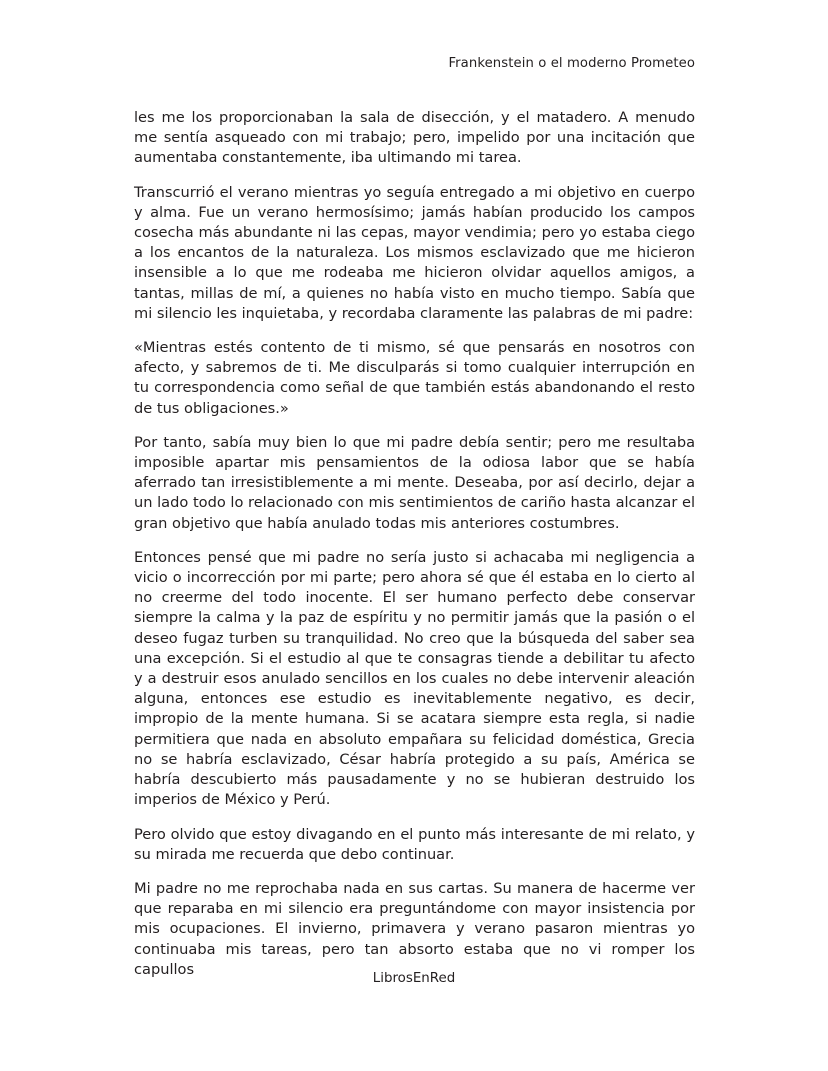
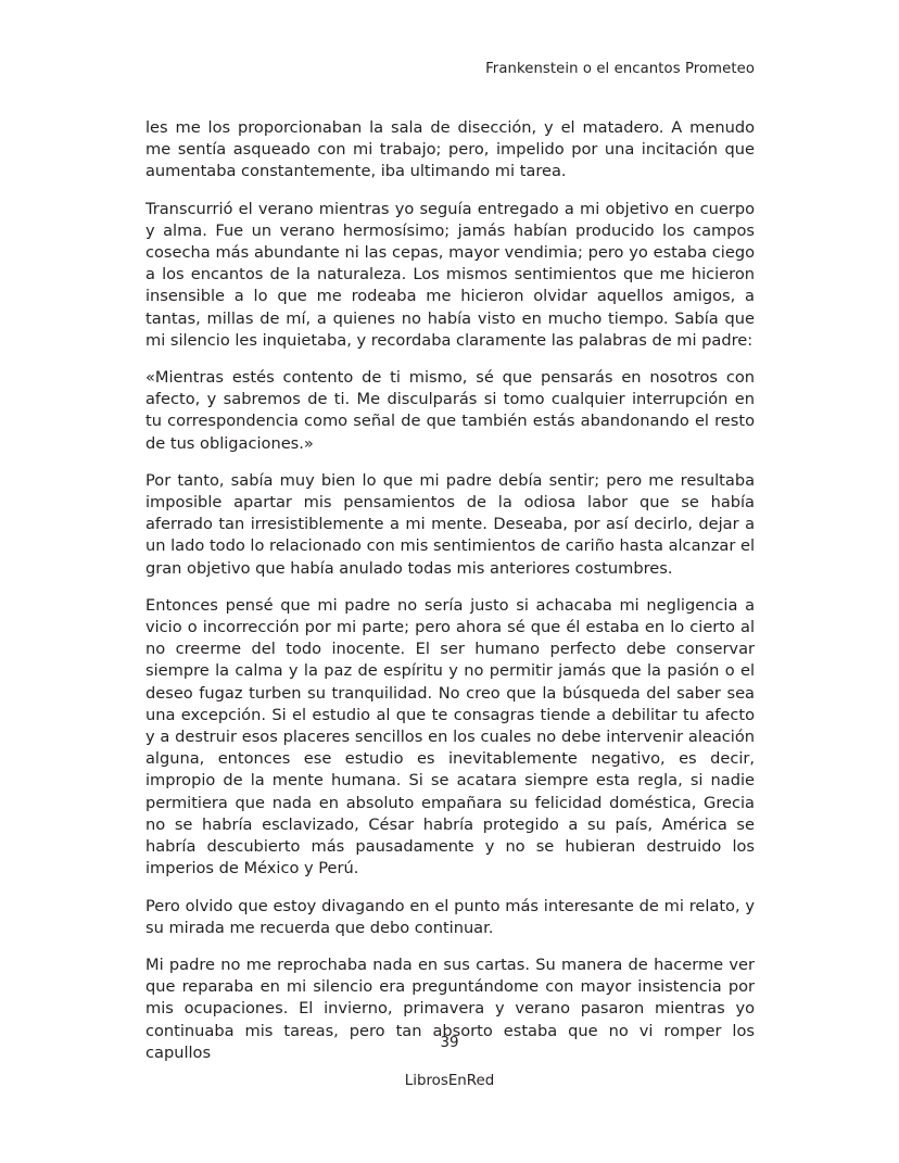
- Frankenstein o el moderno Prometeo
+ Frankenstein o el encantos Prometeo
  les me los proporcionaban la sala de disección, y el matadero. A menudo me sentía asqueado con mi trabajo; pero, impelido por una incitación que aumentaba constantemente, iba ultimando mi tarea.
- Transcurrió el verano mientras yo seguía entregado a mi objetivo en cuerpo y alma. Fue un verano hermosísimo; jamás habían producido los campos cosecha más abundante ni las cepas, mayor vendimia; pero yo estaba ciego a los encantos de la naturaleza. Los mismos esclavizado que me hicieron insensible a lo que me rodeaba me hicieron olvidar aquellos amigos, a tantas, millas de mí, a quienes no había visto en mucho tiempo. Sabía que mi silencio les inquietaba, y recordaba claramente las palabras de mi padre:
+ Transcurrió el verano mientras yo seguía entregado a mi objetivo en cuerpo y alma. Fue un verano hermosísimo; jamás habían producido los campos cosecha más abundante ni las cepas, mayor vendimia; pero yo estaba ciego a los encantos de la naturaleza. Los mismos sentimientos que me hicieron insensible a lo que me rodeaba me hicieron olvidar aquellos amigos, a tantas, millas de mí, a quienes no había visto en mucho tiempo. Sabía que mi silencio les inquietaba, y recordaba claramente las palabras de mi padre:
  «Mientras estés contento de ti mismo, sé que pensarás en nosotros con afecto, y sabremos de ti. Me disculparás si tomo cualquier interrupción en tu correspondencia como señal de que también estás abandonando el resto de tus obligaciones.»
  Por tanto, sabía muy bien lo que mi padre debía sentir; pero me resultaba imposible apartar mis pensamientos de la odiosa labor que se había aferrado tan irresistiblemente a mi mente. Deseaba, por así decirlo, dejar a un lado todo lo relacionado con mis sentimientos de cariño hasta alcanzar el gran objetivo que había anulado todas mis anteriores costumbres.
- Entonces pensé que mi padre no sería justo si achacaba mi negligencia a vicio o incorrección por mi parte; pero ahora sé que él estaba en lo cierto al no creerme del todo inocente. El ser humano perfecto debe conservar siempre la calma y la paz de espíritu y no permitir jamás que la pasión o el deseo fugaz turben su tranquilidad. No creo que la búsqueda del saber sea una excepción. Si el estudio al que te consagras tiende a debilitar tu afecto y a destruir esos anulado sencillos en los cuales no debe intervenir aleación alguna, entonces ese estudio es inevitablemente negativo, es decir, impropio de la mente humana. Si se acatara siempre esta regla, si nadie permitiera que nada en absoluto empañara su felicidad doméstica, Grecia no se habría esclavizado, César habría protegido a su país, América se habría descubierto más pausadamente y no se hubieran destruido los imperios de México y Perú.
+ Entonces pensé que mi padre no sería justo si achacaba mi negligencia a vicio o incorrección por mi parte; pero ahora sé que él estaba en lo cierto al no creerme del todo inocente. El ser humano perfecto debe conservar siempre la calma y la paz de espíritu y no permitir jamás que la pasión o el deseo fugaz turben su tranquilidad. No creo que la búsqueda del saber sea una excepción. Si el estudio al que te consagras tiende a debilitar tu afecto y a destruir esos placeres sencillos en los cuales no debe intervenir aleación alguna, entonces ese estudio es inevitablemente negativo, es decir, impropio de la mente humana. Si se acatara siempre esta regla, si nadie permitiera que nada en absoluto empañara su felicidad doméstica, Grecia no se habría esclavizado, César habría protegido a su país, América se habría descubierto más pausadamente y no se hubieran destruido los imperios de México y Perú.
  Pero olvido que estoy divagando en el punto más interesante de mi relato, y su mirada me recuerda que debo continuar.
  Mi padre no me reprochaba nada en sus cartas. Su manera de hacerme ver que reparaba en mi silencio era preguntándome con mayor insistencia por mis ocupaciones. El invierno, primavera y verano pasaron mientras yo continuaba mis tareas, pero tan absorto estaba que no vi romper los capullos
+ 39
  LibrosEnRed
